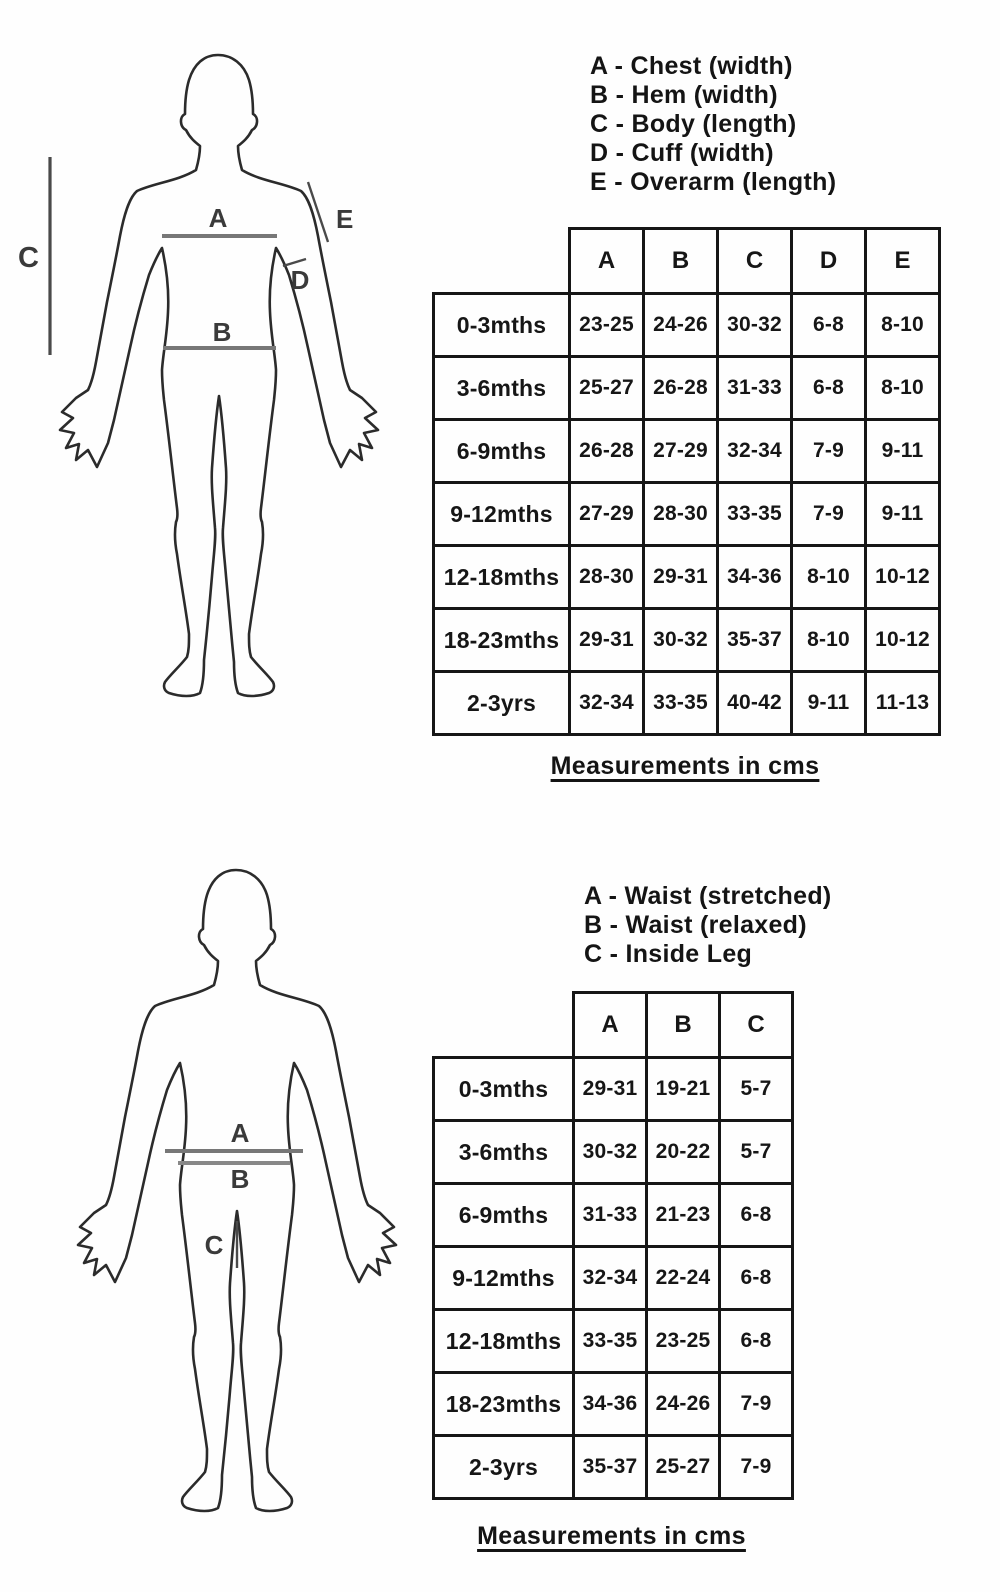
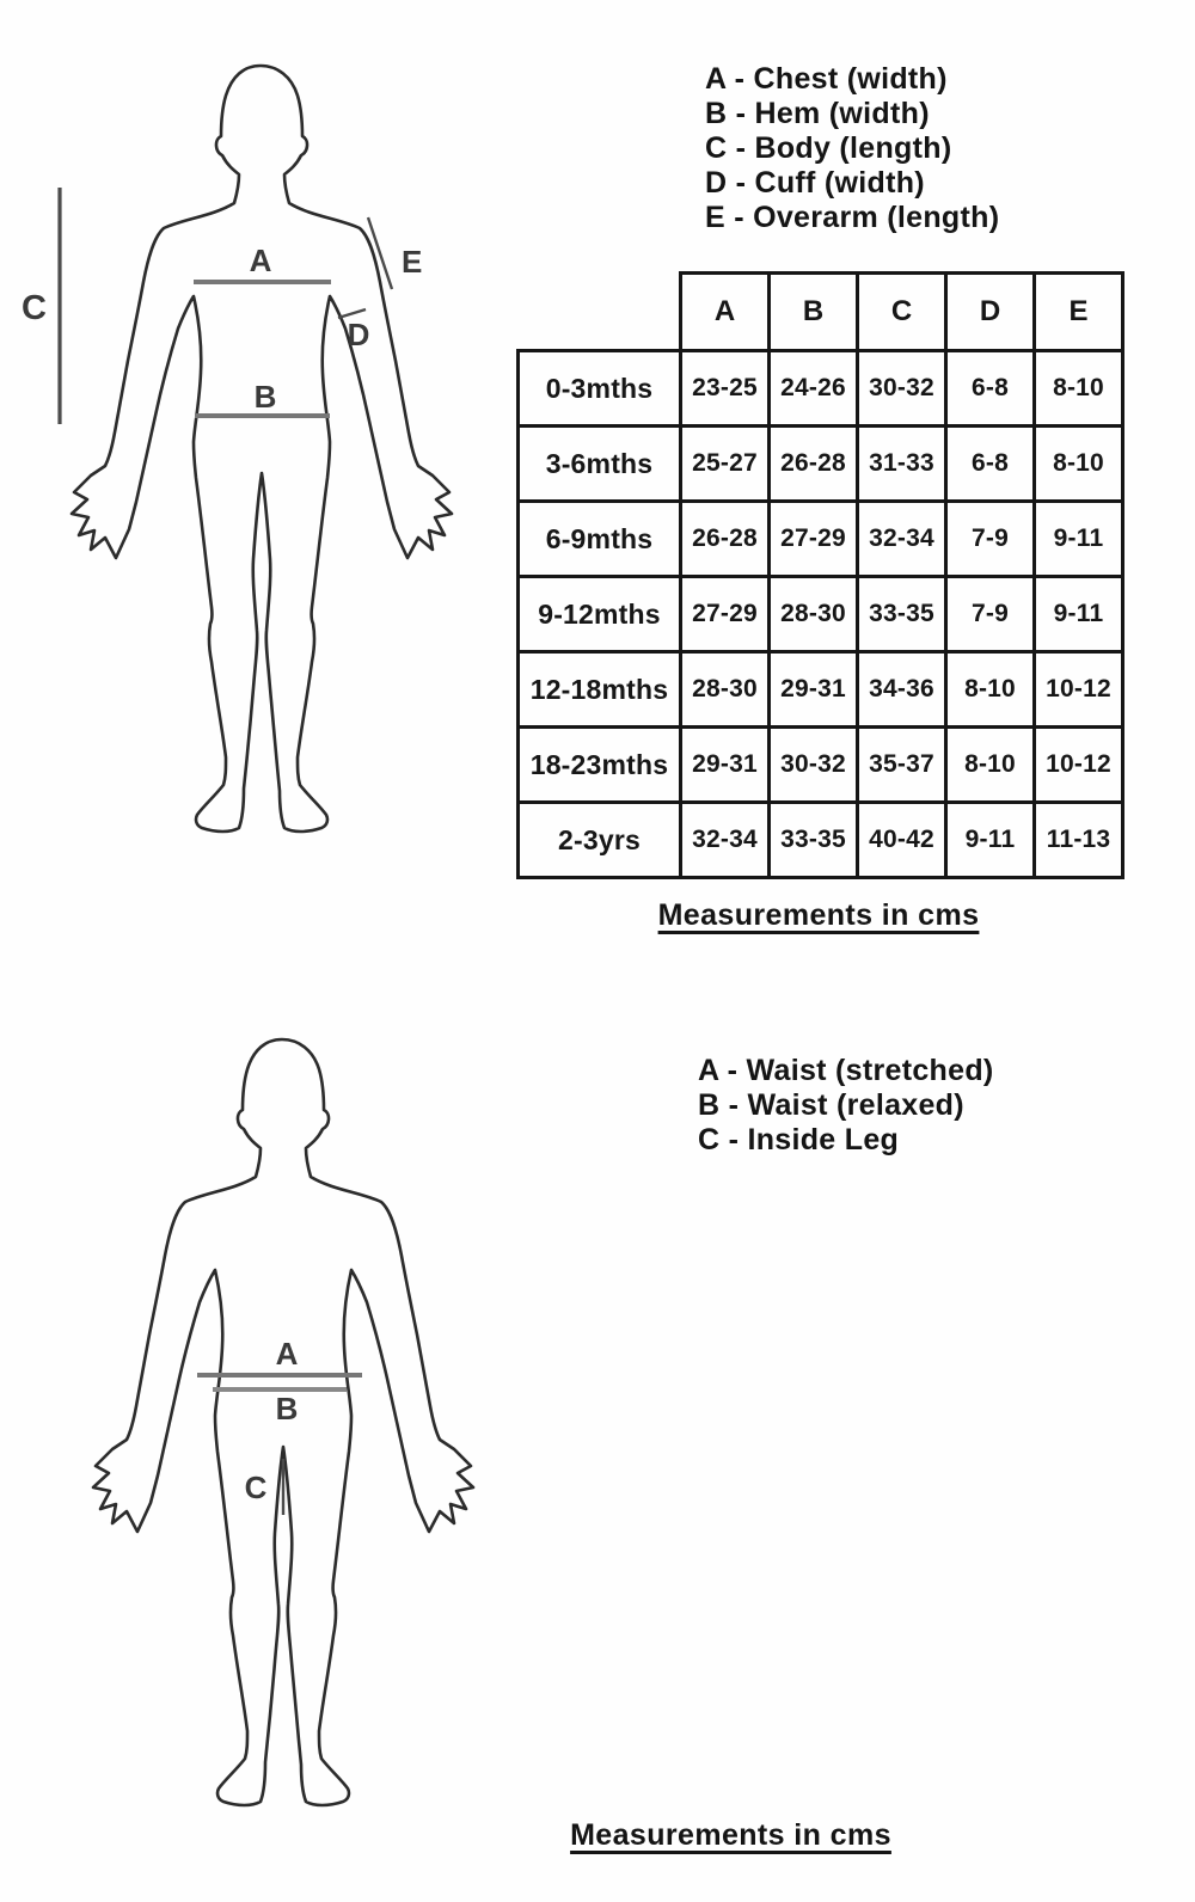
  C
  A
  B
  D
  E
  A - Chest (width)
  B - Hem (width)
  C - Body (length)
  D - Cuff (width)
  E - Overarm (length)
  	A	B	C	D	E
  0-3mths	23-25	24-26	30-32	6-8	8-10
  3-6mths	25-27	26-28	31-33	6-8	8-10
  6-9mths	26-28	27-29	32-34	7-9	9-11
  9-12mths	27-29	28-30	33-35	7-9	9-11
  12-18mths	28-30	29-31	34-36	8-10	10-12
  18-23mths	29-31	30-32	35-37	8-10	10-12
  2-3yrs	32-34	33-35	40-42	9-11	11-13
  Measurements in cms
  A
  B
  C
  A - Waist (stretched)
  B - Waist (relaxed)
  C - Inside Leg
- 	A	B	C
- 0-3mths	29-31	19-21	5-7
- 3-6mths	30-32	20-22	5-7
- 6-9mths	31-33	21-23	6-8
- 9-12mths	32-34	22-24	6-8
- 12-18mths	33-35	23-25	6-8
- 18-23mths	34-36	24-26	7-9
- 2-3yrs	35-37	25-27	7-9
  Measurements in cms
